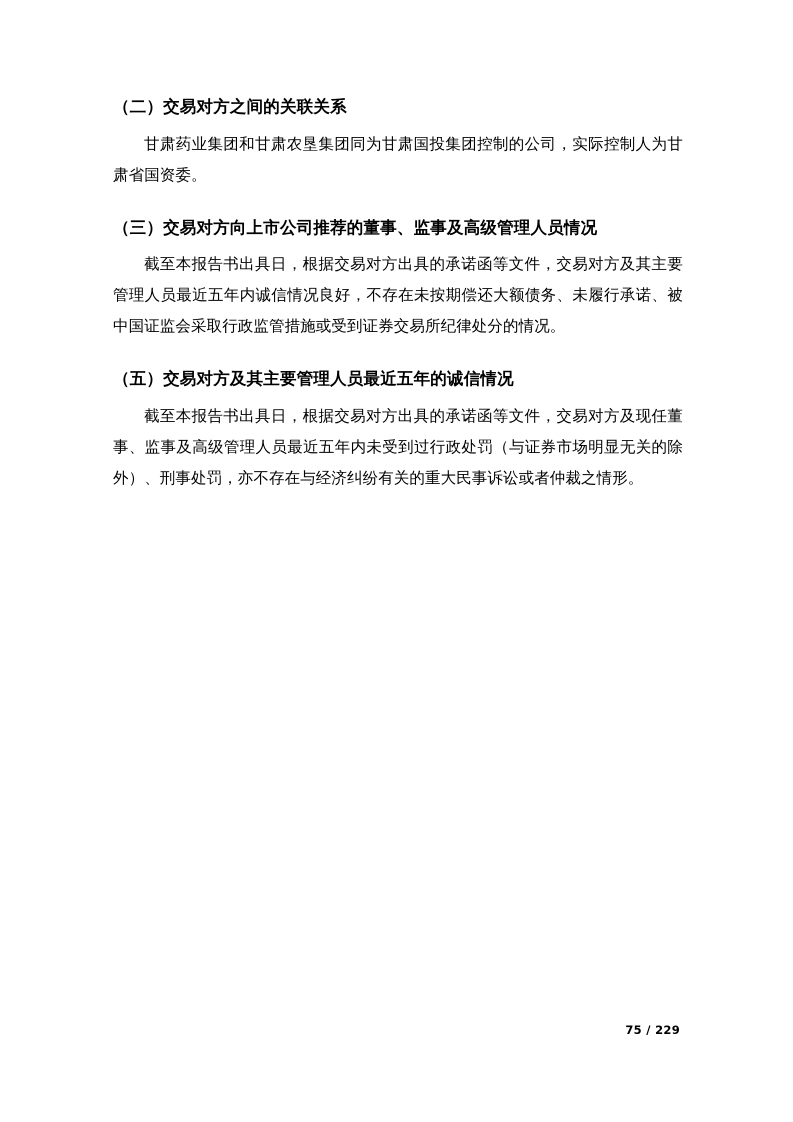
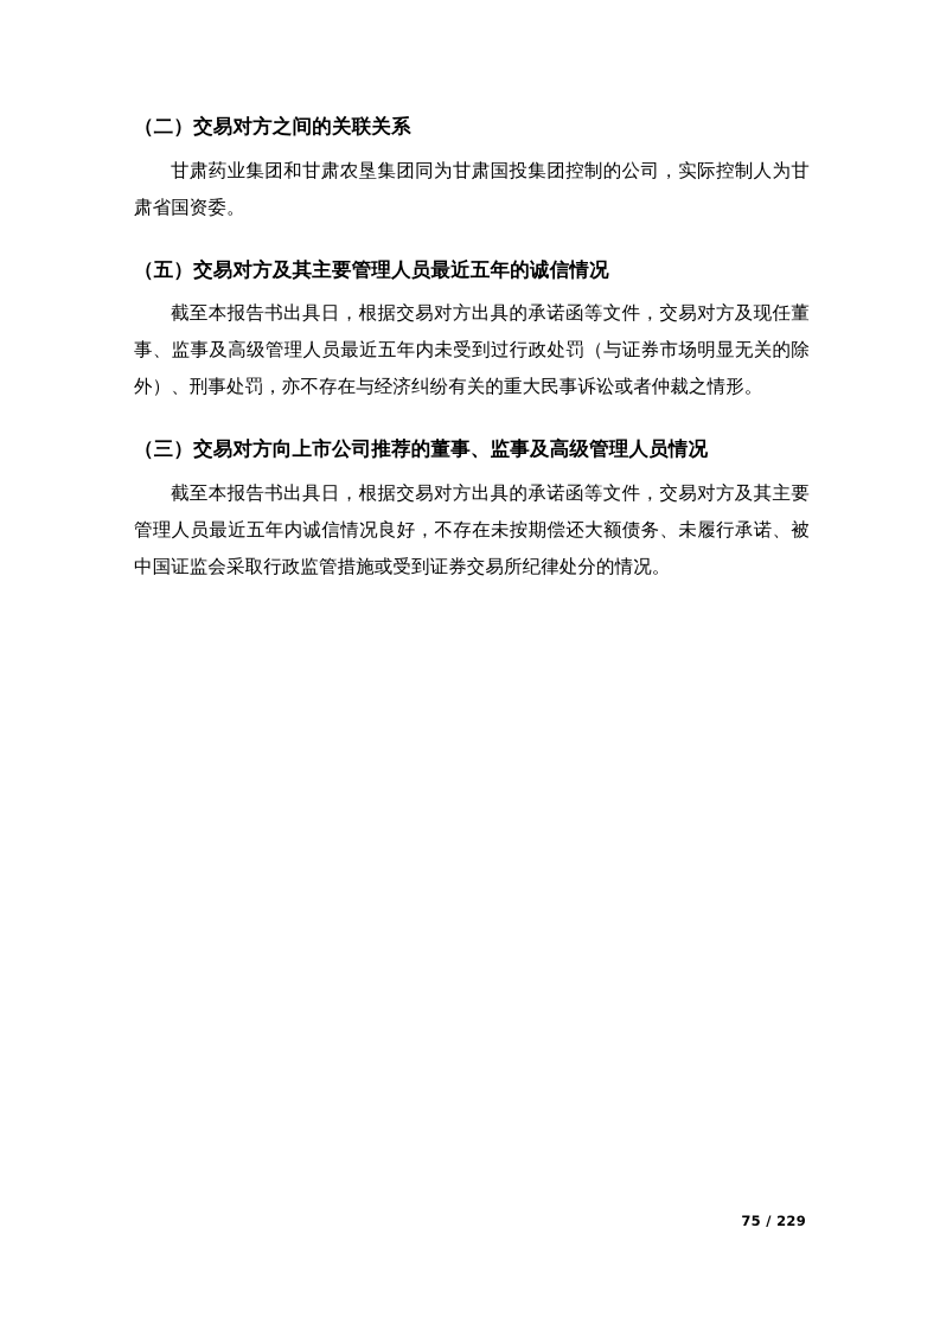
  （二）交易对方之间的关联关系
  甘肃药业集团和甘肃农垦集团同为甘肃国投集团控制的公司，实际控制人为甘肃省国资委。
- （三）交易对方向上市公司推荐的董事、监事及高级管理人员情况
+ （五）交易对方及其主要管理人员最近五年的诚信情况
- 截至本报告书出具日，根据交易对方出具的承诺函等文件，交易对方及其主要管理人员最近五年内诚信情况良好，不存在未按期偿还大额债务、未履行承诺、被中国证监会采取行政监管措施或受到证券交易所纪律处分的情况。
+ 截至本报告书出具日，根据交易对方出具的承诺函等文件，交易对方及现任董事、监事及高级管理人员最近五年内未受到过行政处罚（与证券市场明显无关的除外）、刑事处罚，亦不存在与经济纠纷有关的重大民事诉讼或者仲裁之情形。
- （五）交易对方及其主要管理人员最近五年的诚信情况
+ （三）交易对方向上市公司推荐的董事、监事及高级管理人员情况
- 截至本报告书出具日，根据交易对方出具的承诺函等文件，交易对方及现任董事、监事及高级管理人员最近五年内未受到过行政处罚（与证券市场明显无关的除外）、刑事处罚，亦不存在与经济纠纷有关的重大民事诉讼或者仲裁之情形。
+ 截至本报告书出具日，根据交易对方出具的承诺函等文件，交易对方及其主要管理人员最近五年内诚信情况良好，不存在未按期偿还大额债务、未履行承诺、被中国证监会采取行政监管措施或受到证券交易所纪律处分的情况。
  75 / 229
